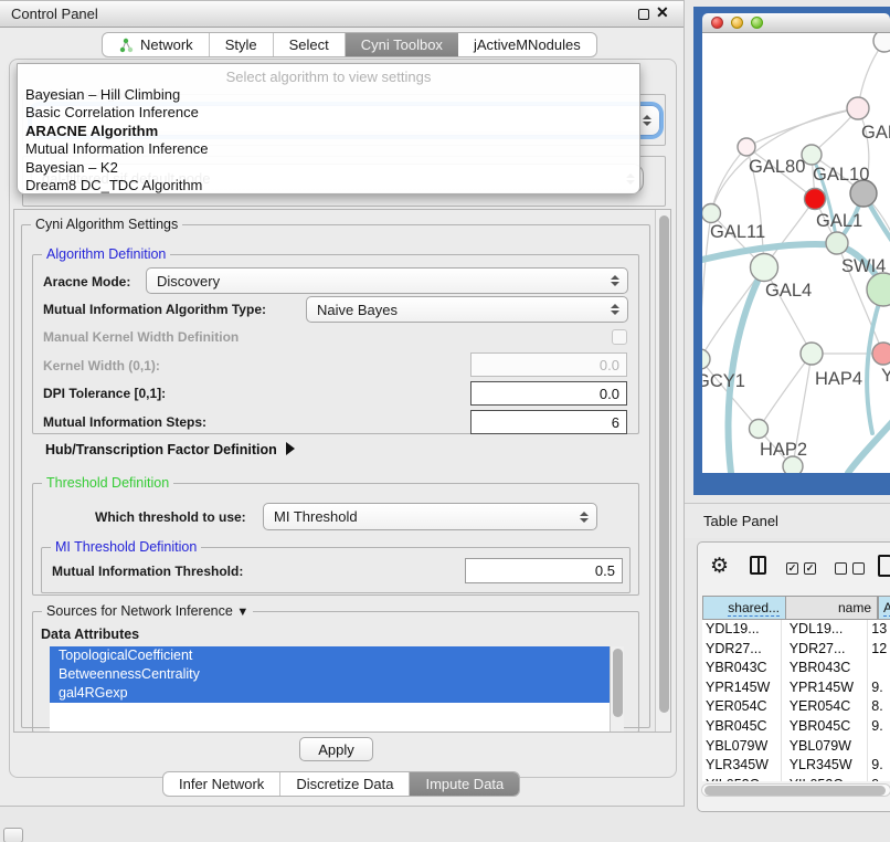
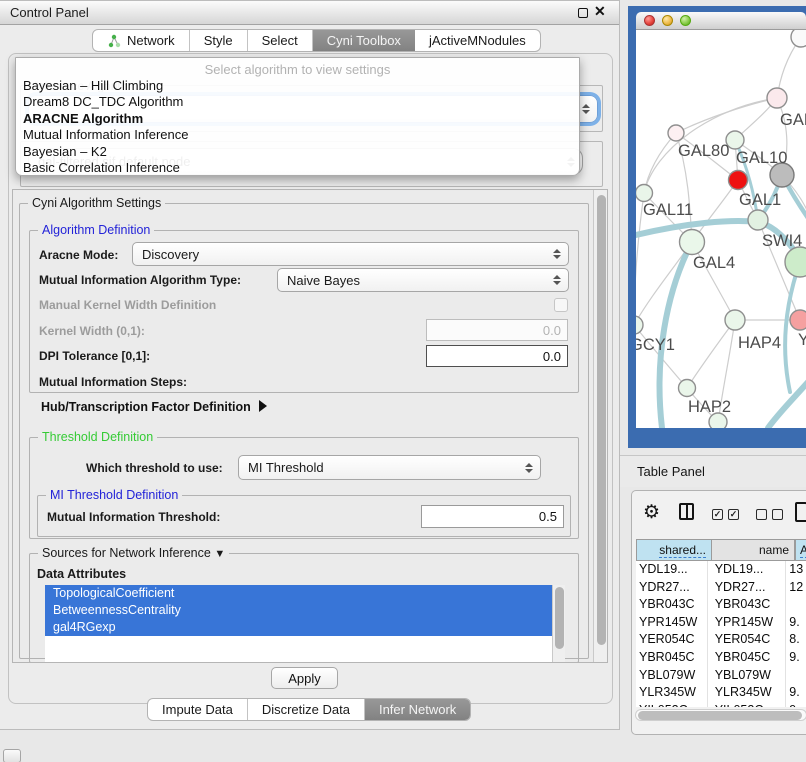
  Control Panel
  ✕
  Network
  Style
  Select
  Cyni Toolbox
  jActiveMNodules
  Cyni Algorithm Settings
  Algorithm Definition
  Aracne Mode:
  Discovery
  Mutual Information Algorithm Type:
  Naive Bayes
  Manual Kernel Width Definition
  Kernel Width (0,1):
  0.0
  DPI Tolerance [0,1]:
  0.0
  Mutual Information Steps:
- 6
  Hub/Transcription Factor Definition
  Threshold Definition
  Which threshold to use:
  MI Threshold
  MI Threshold Definition
  Mutual Information Threshold:
  0.5
  Sources for Network Inference ▼
  Data Attributes
  TopologicalCoefficient
  BetweennessCentrality
  gal4RGexp
  Apply
- Infer Network
+ Impute Data
  Discretize Data
- Impute Data
+ Infer Network
  Select algorithm to view settings
  Bayesian – Hill Climbing
- Basic Correlation Inference
+ Dream8 DC_TDC Algorithm
  ARACNE Algorithm
  Mutual Information Inference
  Bayesian – K2
- Dream8 DC_TDC Algorithm
+ Basic Correlation Inference
  GAL80
  GAL10
  GAL1
  GAL11
  SWI4
  GAL4
  GCY1
  HAP4
  Y
  HAP2
  Table Panel
  ⚙
  ✓
  ✓
  shared...
  name
  A
  YDL19...
  YDL19...
  13
  YDR27...
  YDR27...
  12
  YBR043C
  YBR043C
  YPR145W
  YPR145W
  9.
  YER054C
  YER054C
  8.
  YBR045C
  YBR045C
  9.
  YBL079W
  YBL079W
  YLR345W
  YLR345W
  9.
